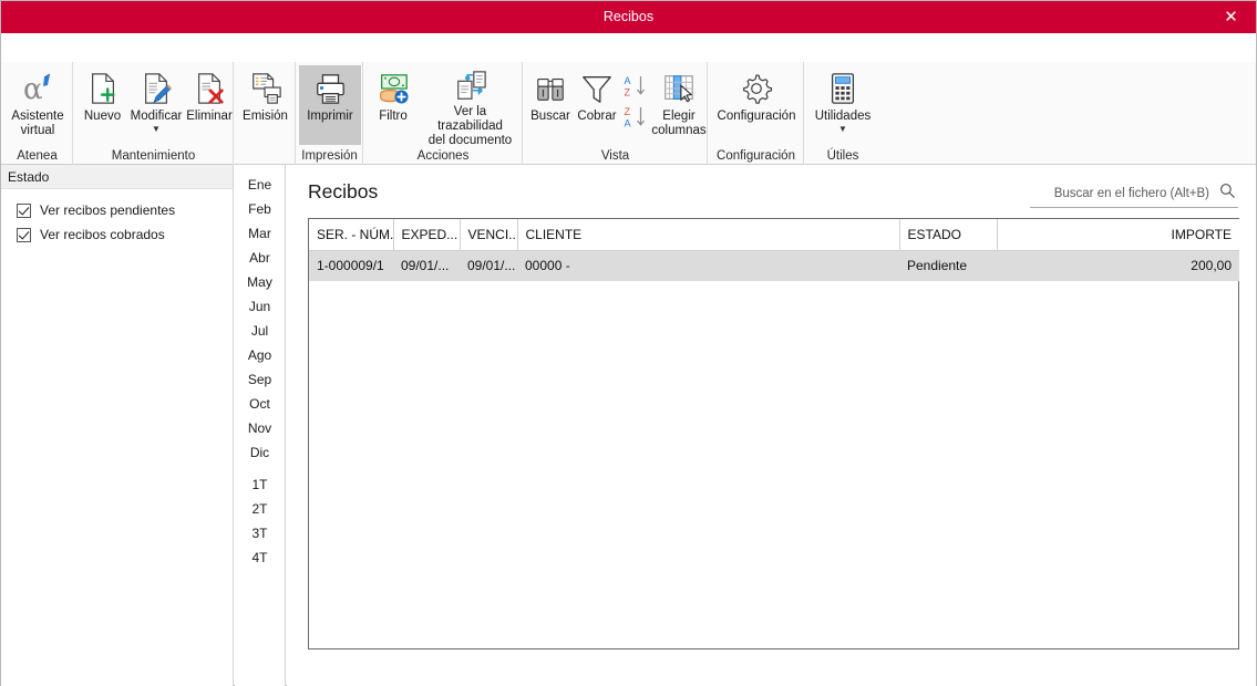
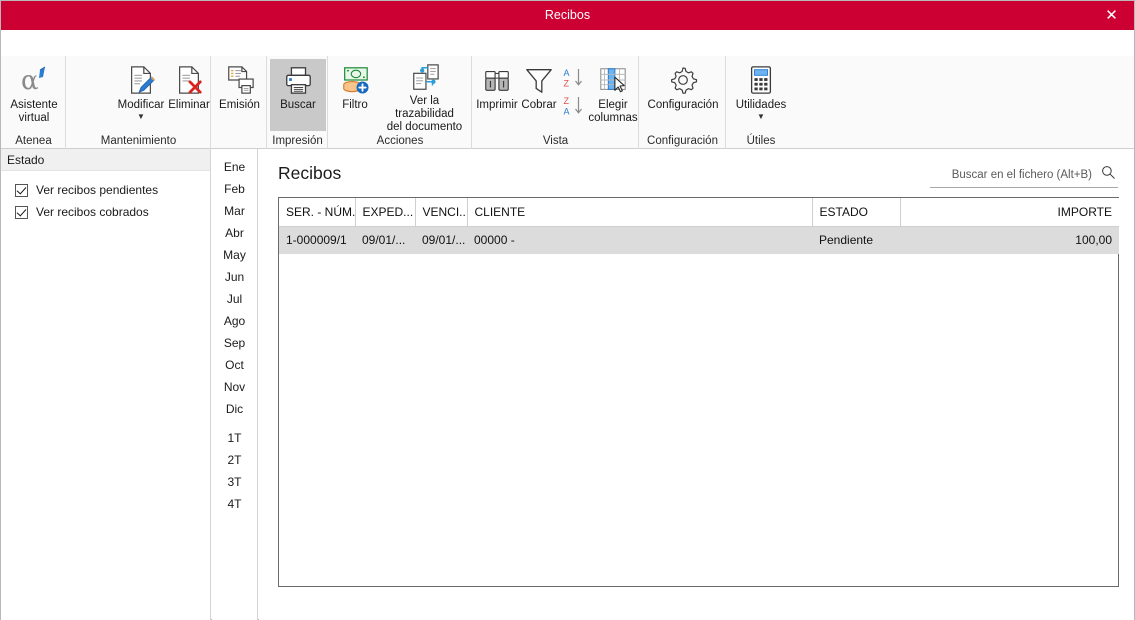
  Recibos
  ✕
  α
  Asistente
  virtual
  Atenea
- Nuevo
  Modificar
  ▼
  Eliminar
  Mantenimiento
  Emisión
- Imprimir
+ Buscar
  Impresión
  Filtro
  Ver la trazabilidad
  del documento
  Acciones
- Buscar
+ Imprimir
  Cobrar
  A
  Z
  Z
  A
  Elegir
  columnas
  Vista
  Configuración
  Configuración
  Utilidades
  ▼
  Útiles
  Estado
  Ver recibos pendientes
  Ver recibos cobrados
  Ene
  Feb
  Mar
  Abr
  May
  Jun
  Jul
  Ago
  Sep
  Oct
  Nov
  Dic
  1T
  2T
  3T
  4T
  Recibos
  Buscar en el fichero (Alt+B)
  SER. - NÚM.	EXPED...	VENCI..	CLIENTE	ESTADO	IMPORTE
- 1-000009/1	09/01/...	09/01/...	00000 -	Pendiente	200,00
+ 1-000009/1	09/01/...	09/01/...	00000 -	Pendiente	100,00
